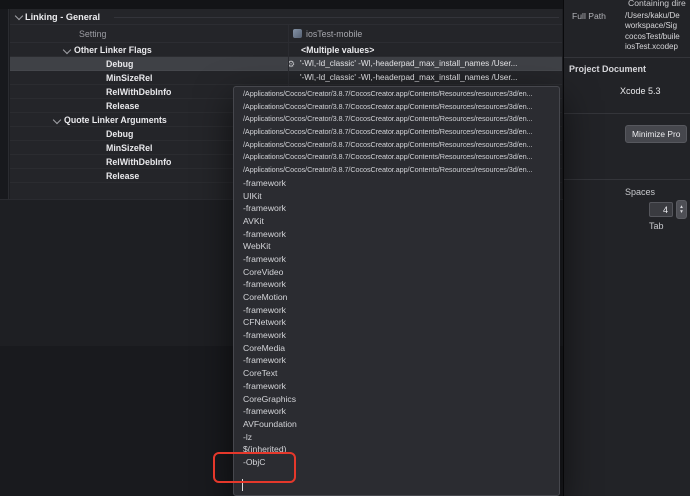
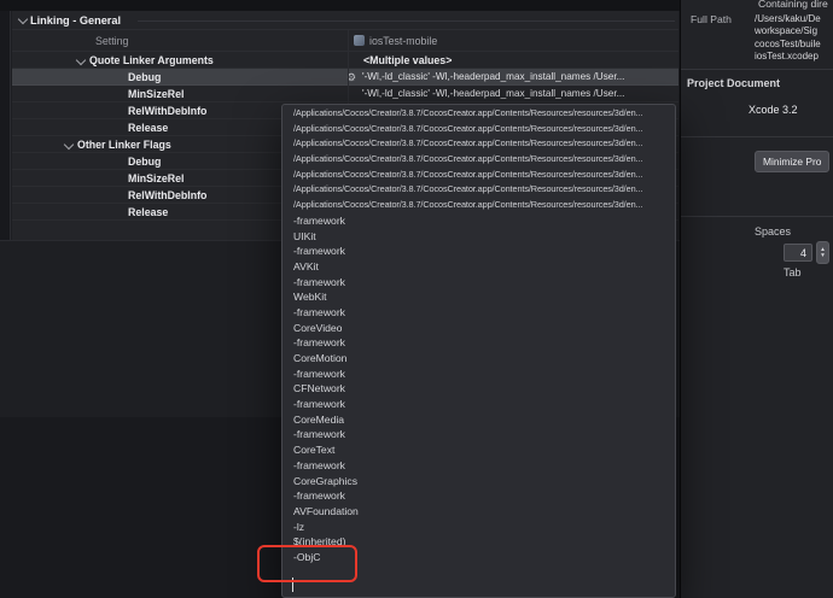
  Linking - General
  Setting
  iosTest-mobile
- Other Linker Flags
+ Quote Linker Arguments
  <Multiple values>
  Debug
  ⚙
  '-Wl,-ld_classic' -Wl,-headerpad_max_install_names /User...
  MinSizeRel
  '-Wl,-ld_classic' -Wl,-headerpad_max_install_names /User...
  RelWithDebInfo
  Release
- Quote Linker Arguments
+ Other Linker Flags
  Debug
  MinSizeRel
  RelWithDebInfo
  Release
  /Applications/Cocos/Creator/3.8.7/CocosCreator.app/Contents/Resources/resources/3d/en...
  /Applications/Cocos/Creator/3.8.7/CocosCreator.app/Contents/Resources/resources/3d/en...
  /Applications/Cocos/Creator/3.8.7/CocosCreator.app/Contents/Resources/resources/3d/en...
  /Applications/Cocos/Creator/3.8.7/CocosCreator.app/Contents/Resources/resources/3d/en...
  /Applications/Cocos/Creator/3.8.7/CocosCreator.app/Contents/Resources/resources/3d/en...
  /Applications/Cocos/Creator/3.8.7/CocosCreator.app/Contents/Resources/resources/3d/en...
  /Applications/Cocos/Creator/3.8.7/CocosCreator.app/Contents/Resources/resources/3d/en...
  -framework
  UIKit
  -framework
  AVKit
  -framework
  WebKit
  -framework
  CoreVideo
  -framework
  CoreMotion
  -framework
  CFNetwork
  -framework
  CoreMedia
  -framework
  CoreText
  -framework
  CoreGraphics
  -framework
  AVFoundation
  -lz
  $(inherited)
  -ObjC
  Containing dire
  Full Path
  /Users/kaku/De
  workspace/Sig
  cocosTest/buile
  iosTest.xcodep
  Project Document
- Xcode 5.3
+ Xcode 3.2
  Minimize Pro
  Spaces
  4
  Tab
